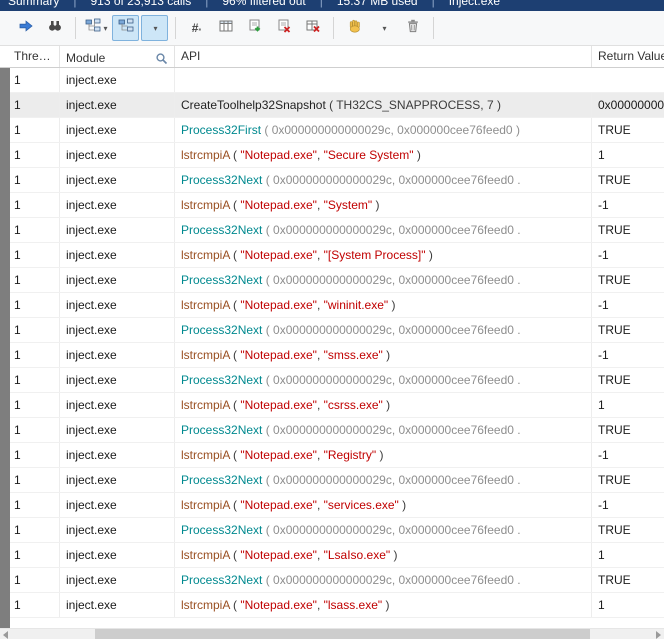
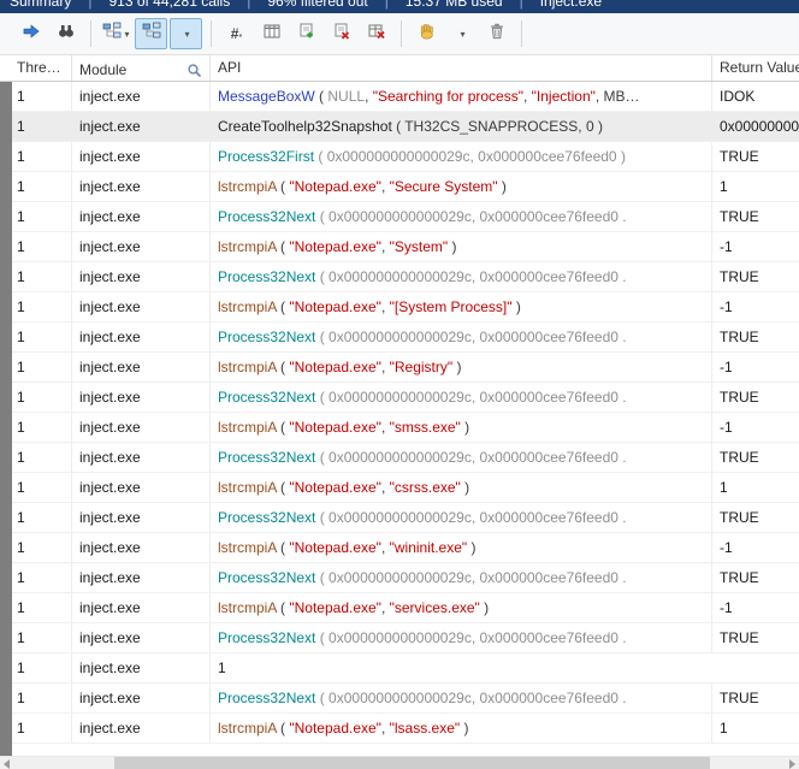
- Summary | 913 of 23,913 calls | 96% filtered out | 15.37 MB used | Inject.exe
+ Summary | 913 of 44,281 calls | 96% filtered out | 15.37 MB used | Inject.exe
  ▾
  ▾
  #▪
  ▾
  Thre…
  Module
  API
  Return Valu
  1
  inject.exe
+ MessageBoxW ( NULL, "Searching for process", "Injection", MB…
+ IDOK
  1
  inject.exe
- CreateToolhelp32Snapshot ( TH32CS_SNAPPROCESS, 7 )
+ CreateToolhelp32Snapshot ( TH32CS_SNAPPROCESS, 0 )
  1
  inject.exe
  Process32First ( 0x000000000000029c, 0x000000cee76feed0 )
  TRUE
  1
  inject.exe
  lstrcmpiA ( "Notepad.exe", "Secure System" )
  1
  1
  inject.exe
  Process32Next ( 0x000000000000029c, 0x000000cee76feed0 .
  TRUE
  1
  inject.exe
  lstrcmpiA ( "Notepad.exe", "System" )
  -1
  1
  inject.exe
  Process32Next ( 0x000000000000029c, 0x000000cee76feed0 .
  TRUE
  1
  inject.exe
  lstrcmpiA ( "Notepad.exe", "[System Process]" )
  -1
  1
  inject.exe
  Process32Next ( 0x000000000000029c, 0x000000cee76feed0 .
  TRUE
  1
  inject.exe
- lstrcmpiA ( "Notepad.exe", "wininit.exe" )
+ lstrcmpiA ( "Notepad.exe", "Registry" )
  -1
  1
  inject.exe
  Process32Next ( 0x000000000000029c, 0x000000cee76feed0 .
  TRUE
  1
  inject.exe
  lstrcmpiA ( "Notepad.exe", "smss.exe" )
  -1
  1
  inject.exe
  Process32Next ( 0x000000000000029c, 0x000000cee76feed0 .
  TRUE
  1
  inject.exe
  lstrcmpiA ( "Notepad.exe", "csrss.exe" )
  1
  1
  inject.exe
  Process32Next ( 0x000000000000029c, 0x000000cee76feed0 .
  TRUE
  1
  inject.exe
- lstrcmpiA ( "Notepad.exe", "Registry" )
+ lstrcmpiA ( "Notepad.exe", "wininit.exe" )
  -1
  1
  inject.exe
  Process32Next ( 0x000000000000029c, 0x000000cee76feed0 .
  TRUE
  1
  inject.exe
  lstrcmpiA ( "Notepad.exe", "services.exe" )
  -1
  1
  inject.exe
  Process32Next ( 0x000000000000029c, 0x000000cee76feed0 .
  TRUE
  1
  inject.exe
- lstrcmpiA ( "Notepad.exe", "LsaIso.exe" )
  1
  1
  inject.exe
  Process32Next ( 0x000000000000029c, 0x000000cee76feed0 .
  TRUE
  1
  inject.exe
  lstrcmpiA ( "Notepad.exe", "lsass.exe" )
  1
